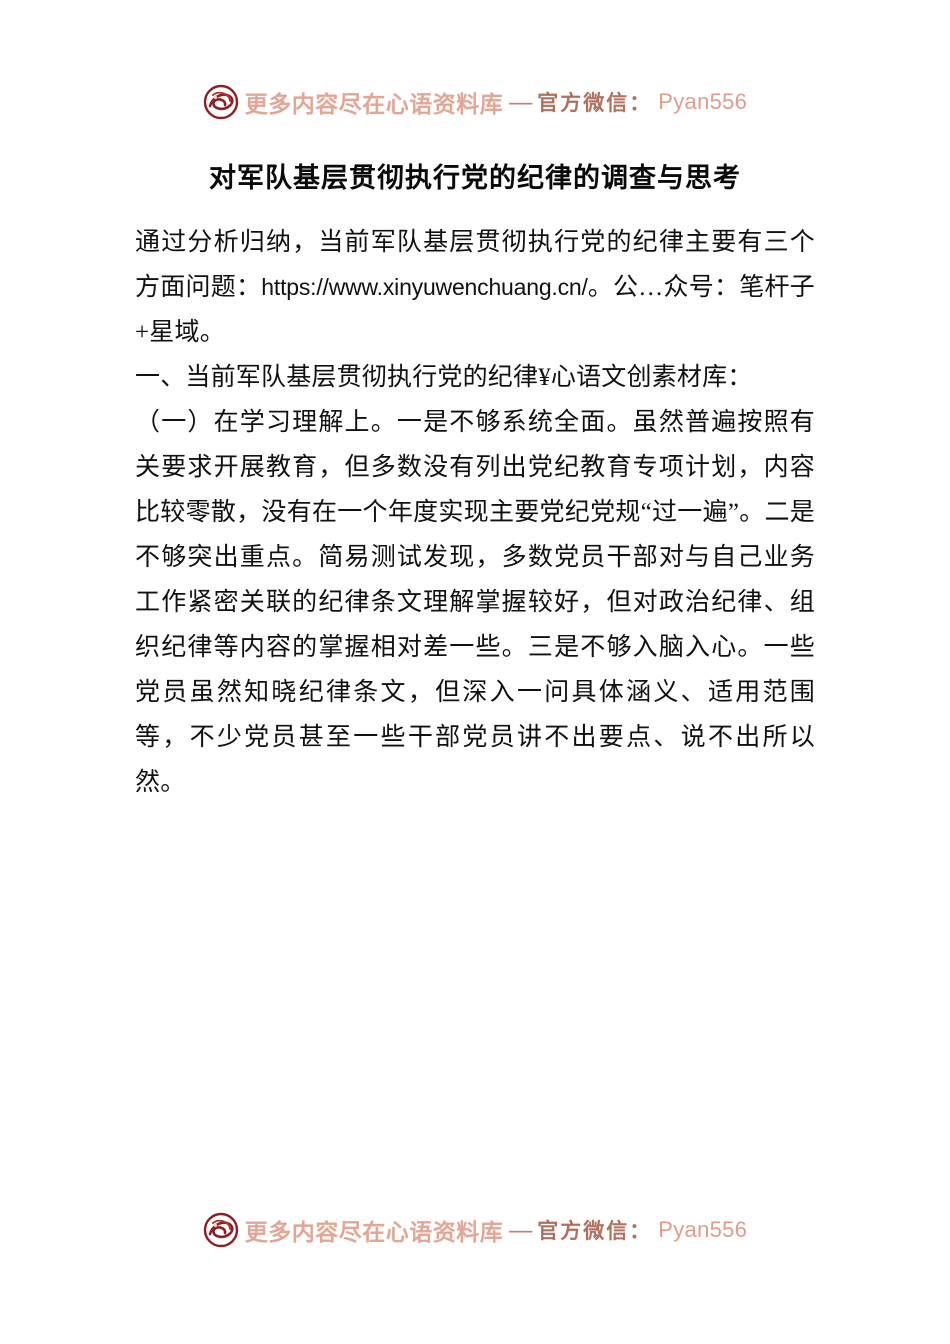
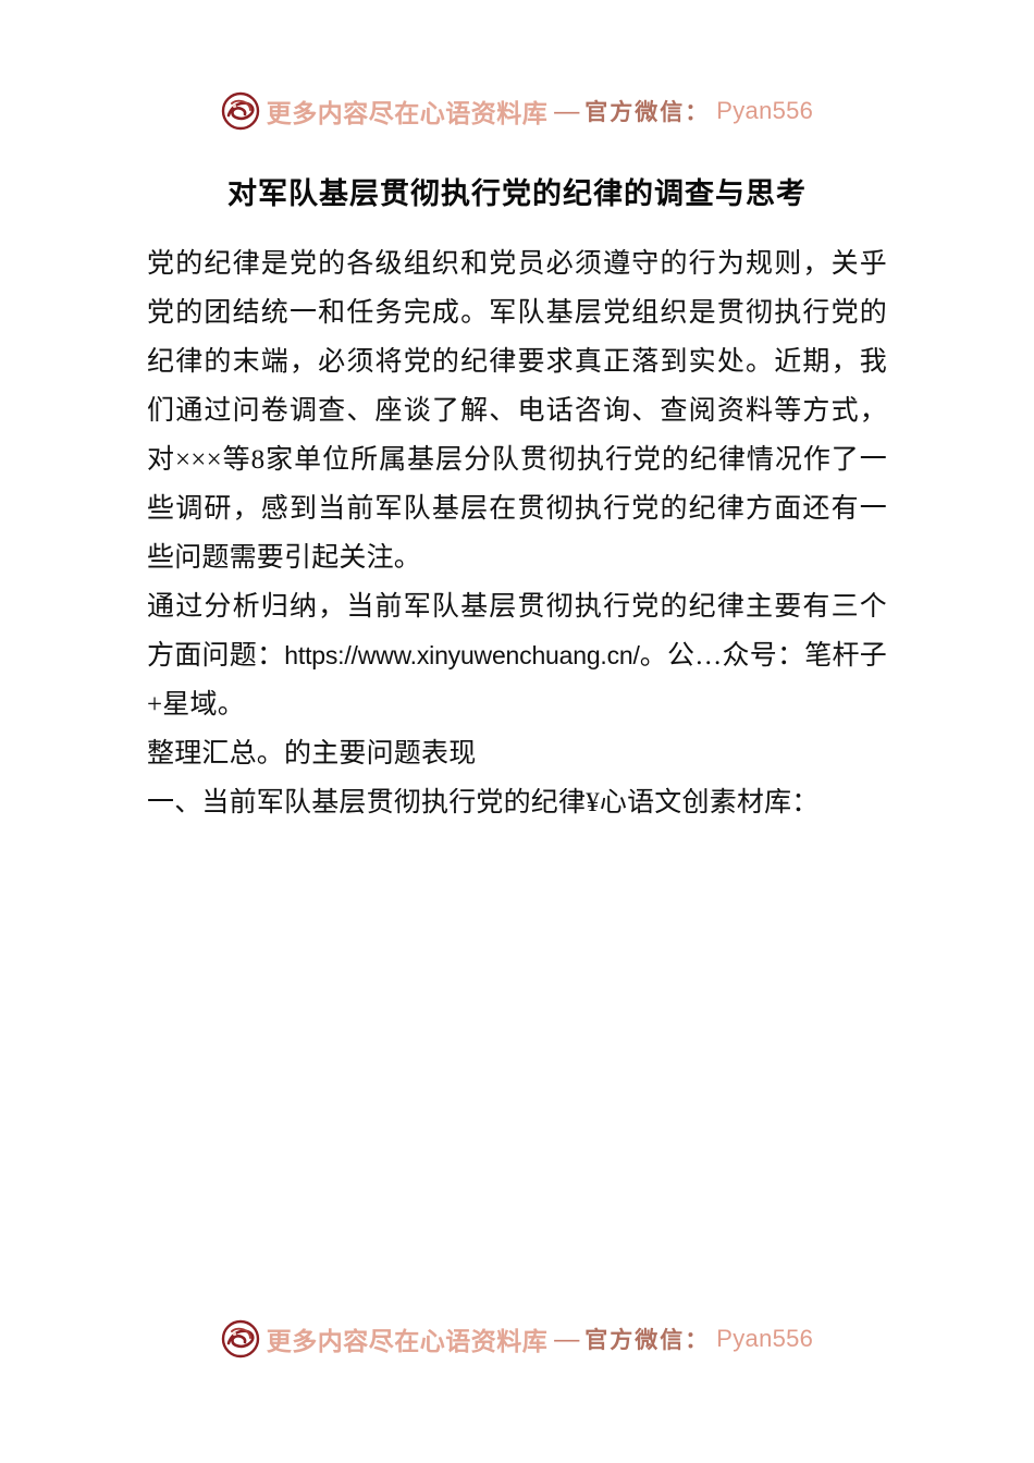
  更多内容尽在心语资料库
  —
  官方微信：
  Pyan556
  对军队基层贯彻执行党的纪律的调查与思考
+ 党的纪律是党的各级组织和党员必须遵守的行为规则，关乎党的团结统一和任务完成。军队基层党组织是贯彻执行党的纪律的末端，必须将党的纪律要求真正落到实处。近期，我们通过问卷调查、座谈了解、电话咨询、查阅资料等方式，对×××等8家单位所属基层分队贯彻执行党的纪律情况作了一些调研，感到当前军队基层在贯彻执行党的纪律方面还有一些问题需要引起关注。
  通过分析归纳，当前军队基层贯彻执行党的纪律主要有三个方面问题：https://www.xinyuwenchuang.cn/。公…众号：笔杆子+星域。
+ 整理汇总。的主要问题表现
  一、当前军队基层贯彻执行党的纪律¥心语文创素材库：
- （一）在学习理解上。一是不够系统全面。虽然普遍按照有关要求开展教育，但多数没有列出党纪教育专项计划，内容比较零散，没有在一个年度实现主要党纪党规“过一遍”。二是不够突出重点。简易测试发现，多数党员干部对与自己业务工作紧密关联的纪律条文理解掌握较好，但对政治纪律、组织纪律等内容的掌握相对差一些。三是不够入脑入心。一些党员虽然知晓纪律条文，但深入一问具体涵义、适用范围等，不少党员甚至一些干部党员讲不出要点、说不出所以然。
  更多内容尽在心语资料库
  —
  官方微信：
  Pyan556
